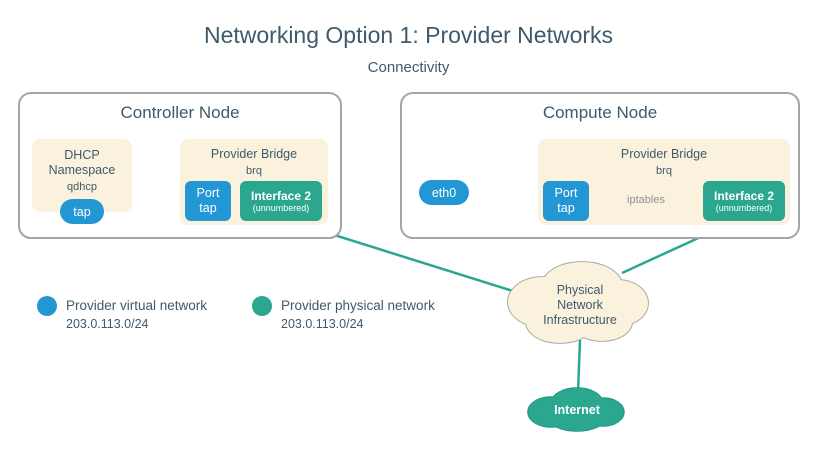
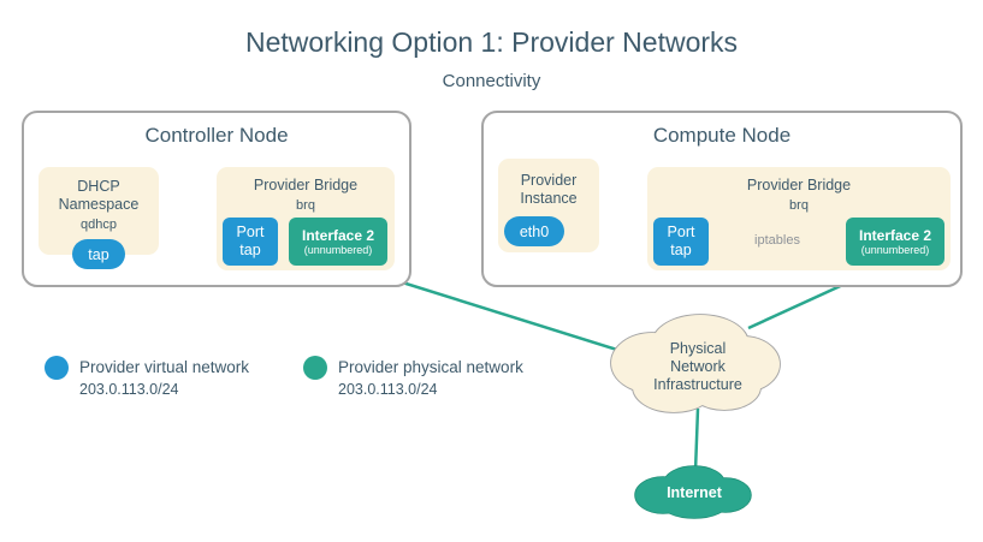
  Networking Option 1: Provider Networks
  Connectivity
  Controller Node
  DHCP
  Namespace
  qdhcp
  tap
  Provider Bridge
  brq
  Port
  tap
  Interface 2
  (unnumbered)
  Compute Node
+ Provider
+ Instance
  eth0
  Provider Bridge
  brq
  Port
  tap
  Interface 2
  (unnumbered)
  iptables
  Provider virtual network
  203.0.113.0/24
  Provider physical network
  203.0.113.0/24
  Physical
  Network
  Infrastructure
  Internet
